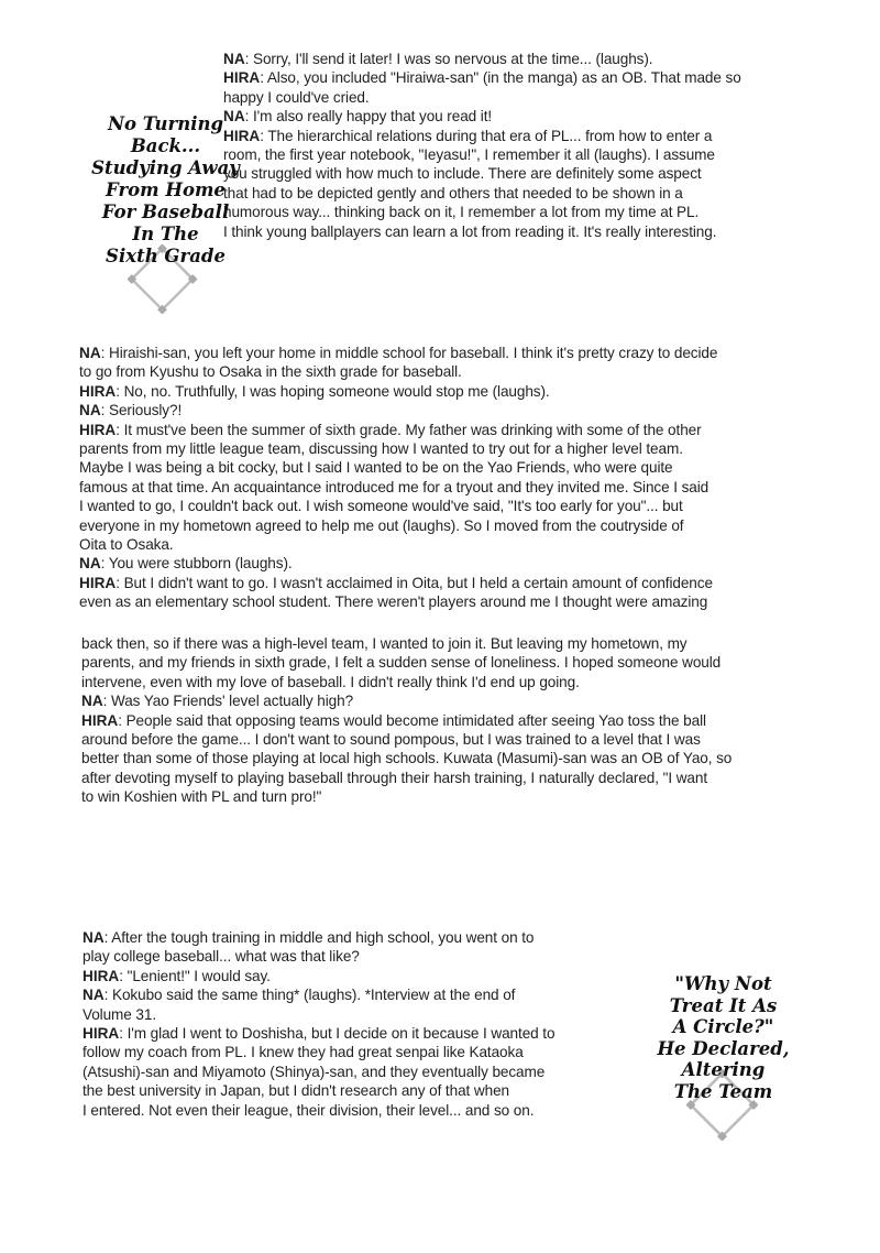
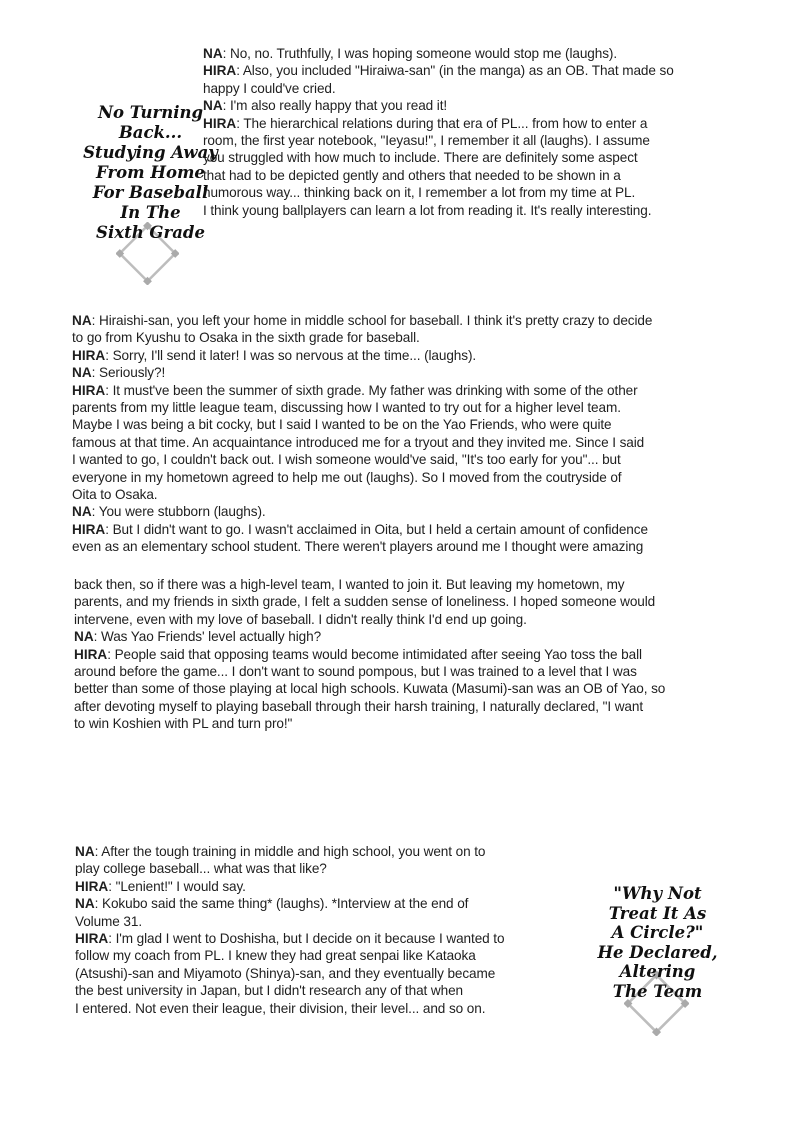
- NA: Sorry, I'll send it later! I was so nervous at the time... (laughs).
+ NA: No, no. Truthfully, I was hoping someone would stop me (laughs).
  HIRA: Also, you included "Hiraiwa-san" (in the manga) as an OB. That made so
  happy I could've cried.
  NA: I'm also really happy that you read it!
  HIRA: The hierarchical relations during that era of PL... from how to enter a
  room, the first year notebook, "Ieyasu!", I remember it all (laughs). I assume
  you struggled with how much to include. There are definitely some aspect
  that had to be depicted gently and others that needed to be shown in a
  humorous way... thinking back on it, I remember a lot from my time at PL.
  I think young ballplayers can learn a lot from reading it. It's really interesting.
  NA: Hiraishi-san, you left your home in middle school for baseball. I think it's pretty crazy to decide
  to go from Kyushu to Osaka in the sixth grade for baseball.
- HIRA: No, no. Truthfully, I was hoping someone would stop me (laughs).
+ HIRA: Sorry, I'll send it later! I was so nervous at the time... (laughs).
  NA: Seriously?!
  HIRA: It must've been the summer of sixth grade. My father was drinking with some of the other
  parents from my little league team, discussing how I wanted to try out for a higher level team.
  Maybe I was being a bit cocky, but I said I wanted to be on the Yao Friends, who were quite
  famous at that time. An acquaintance introduced me for a tryout and they invited me. Since I said
  I wanted to go, I couldn't back out. I wish someone would've said, "It's too early for you"... but
  everyone in my hometown agreed to help me out (laughs). So I moved from the coutryside of
  Oita to Osaka.
  NA: You were stubborn (laughs).
  HIRA: But I didn't want to go. I wasn't acclaimed in Oita, but I held a certain amount of confidence
  even as an elementary school student. There weren't players around me I thought were amazing
  back then, so if there was a high-level team, I wanted to join it. But leaving my hometown, my
  parents, and my friends in sixth grade, I felt a sudden sense of loneliness. I hoped someone would
  intervene, even with my love of baseball. I didn't really think I'd end up going.
  NA: Was Yao Friends' level actually high?
  HIRA: People said that opposing teams would become intimidated after seeing Yao toss the ball
  around before the game... I don't want to sound pompous, but I was trained to a level that I was
  better than some of those playing at local high schools. Kuwata (Masumi)-san was an OB of Yao, so
  after devoting myself to playing baseball through their harsh training, I naturally declared, "I want
  to win Koshien with PL and turn pro!"
  NA: After the tough training in middle and high school, you went on to
  play college baseball... what was that like?
  HIRA: "Lenient!" I would say.
  NA: Kokubo said the same thing* (laughs). *Interview at the end of
  Volume 31.
  HIRA: I'm glad I went to Doshisha, but I decide on it because I wanted to
  follow my coach from PL. I knew they had great senpai like Kataoka
  (Atsushi)-san and Miyamoto (Shinya)-san, and they eventually became
  the best university in Japan, but I didn't research any of that when
  I entered. Not even their league, their division, their level... and so on.
  No Turning
  Back...
  Studying Away
  From Home
  For Baseball
  In The
  Sixth Grade
  "Why Not
  Treat It As
  A Circle?"
  He Declared,
  Altering
  The Team
